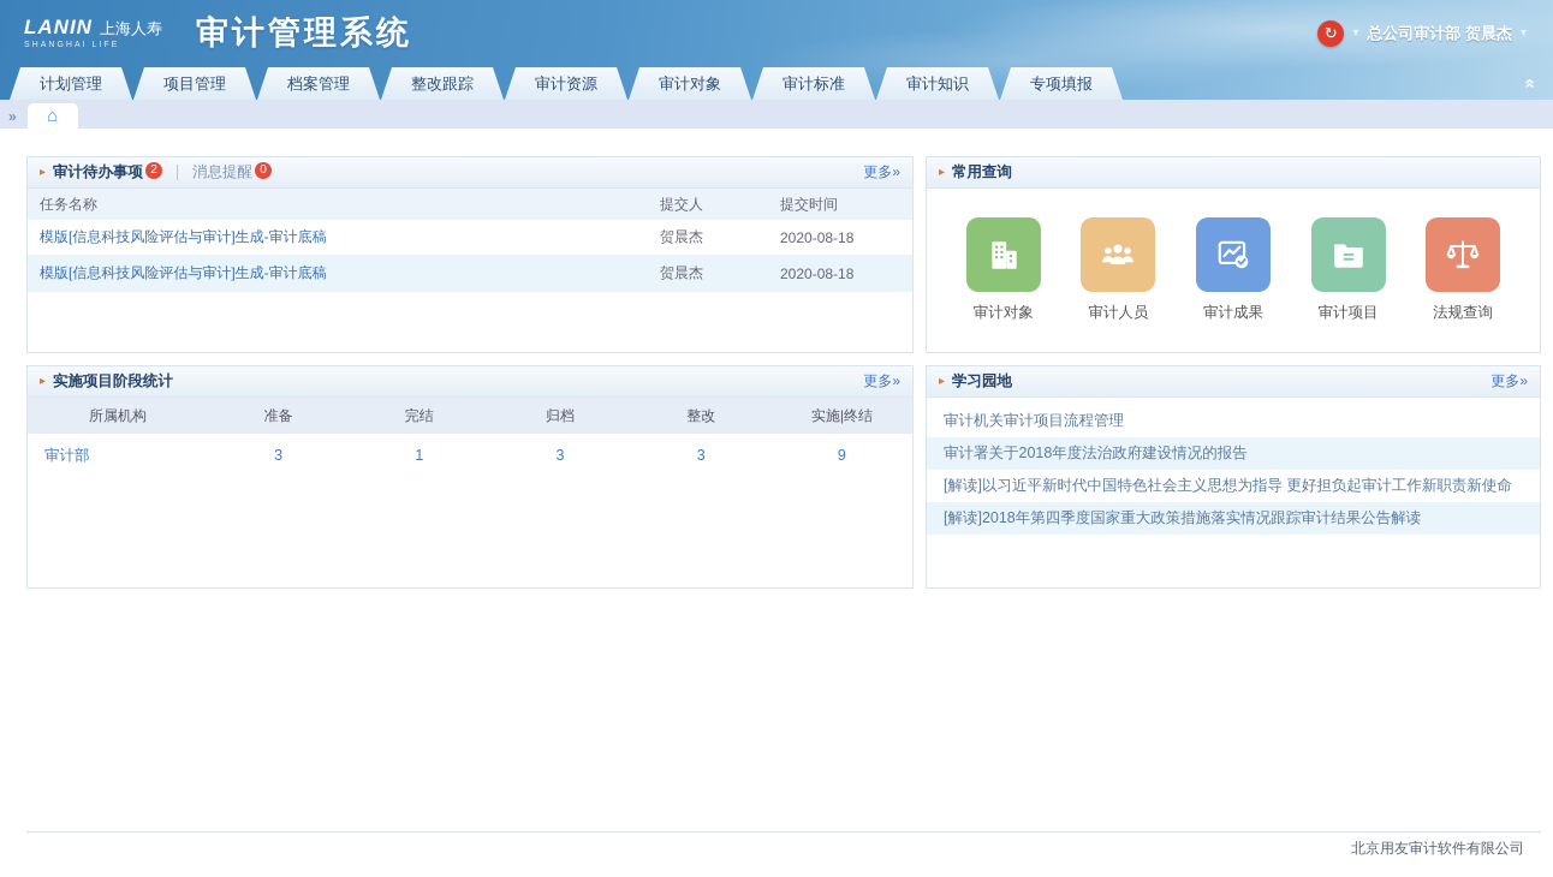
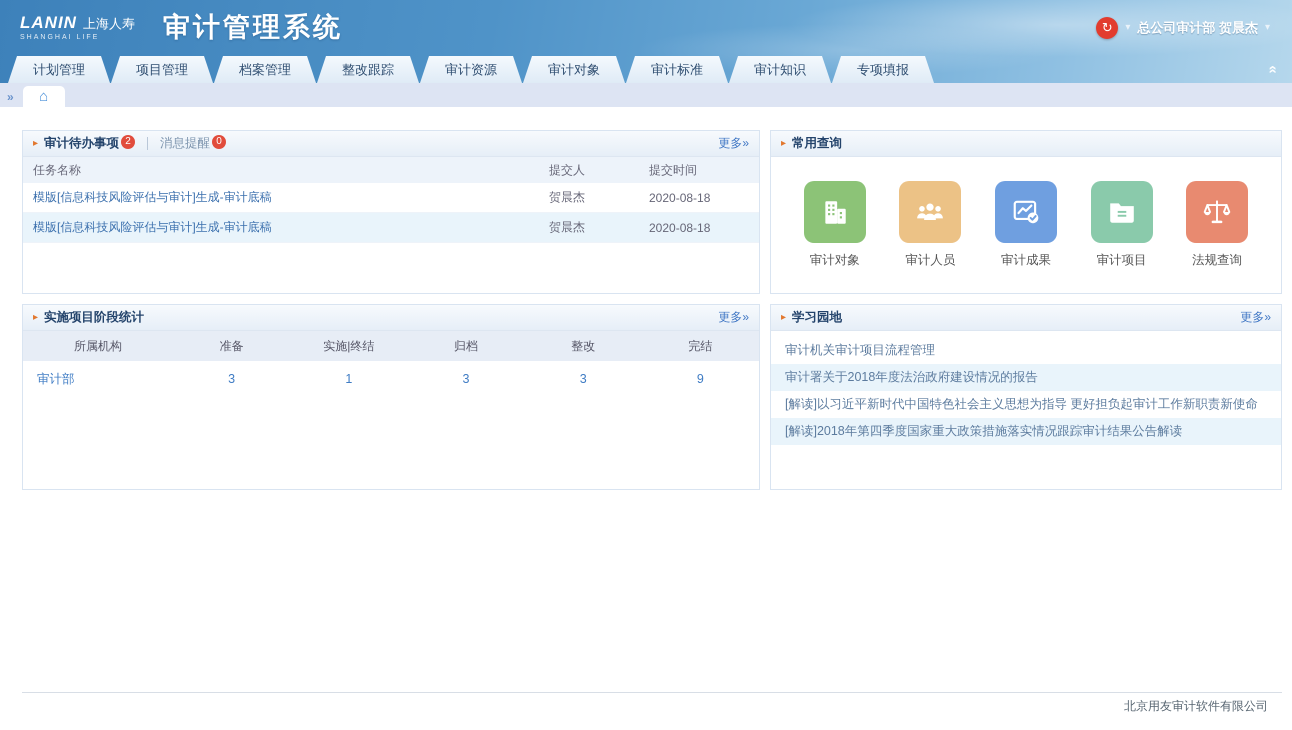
  LANIN
  上海人寿
  审计管理系统
  ↻
  ▾
  总公司审计部 贺晨杰
  ▾
  计划管理
  项目管理
  档案管理
  整改跟踪
  审计资源
  审计对象
  审计标准
  审计知识
  专项填报
  »
  ⌂
  ▸
  审计待办事项 2
  消息提醒 0
  更多»
  任务名称
  提交人
  提交时间
  模版[信息科技风险评估与审计]生成-审计底稿
  贺晨杰
  2020-08-18
  模版[信息科技风险评估与审计]生成-审计底稿
  贺晨杰
  2020-08-18
  ▸
  实施项目阶段统计
  更多»
  所属机构
  准备
- 完结
+ 实施|终结
  归档
  整改
- 实施|终结
+ 完结
  审计部
  3
  1
  3
  3
  9
  ▸
  常用查询
  审计对象
  审计人员
  审计成果
  审计项目
  法规查询
  ▸
  学习园地
  更多»
  审计机关审计项目流程管理
  审计署关于2018年度法治政府建设情况的报告
  [解读]以习近平新时代中国特色社会主义思想为指导 更好担负起审计工作新职责新使命
  [解读]2018年第四季度国家重大政策措施落实情况跟踪审计结果公告解读
  北京用友审计软件有限公司
